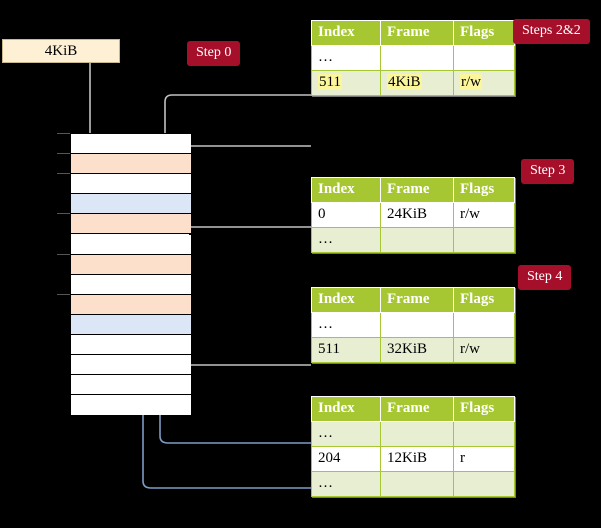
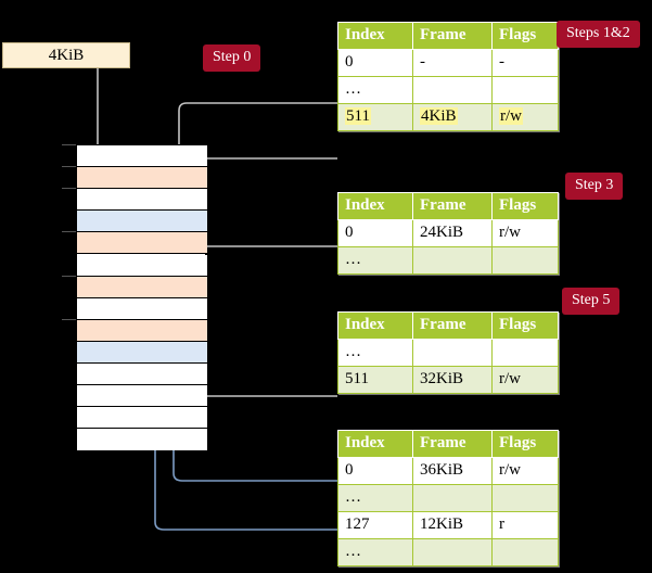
  4KiB
  Index	Frame	Flags
+ 0	-	-
  …
  511	4KiB	r/w
  Index	Frame	Flags
  0	24KiB	r/w
  …
  Index	Frame	Flags
  …
  511	32KiB	r/w
  Index	Frame	Flags
+ 0	36KiB	r/w
  …
- 204	12KiB	r
+ 127	12KiB	r
  …
  Step 0
- Steps 2&2
+ Steps 1&2
  Step 3
- Step 4
+ Step 5
